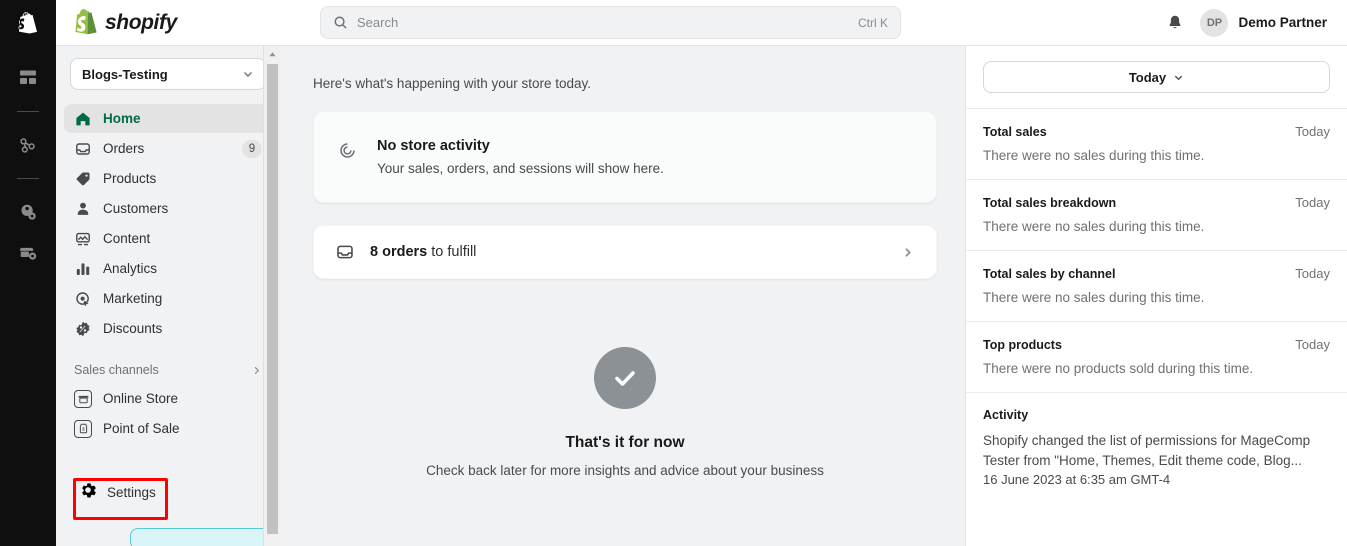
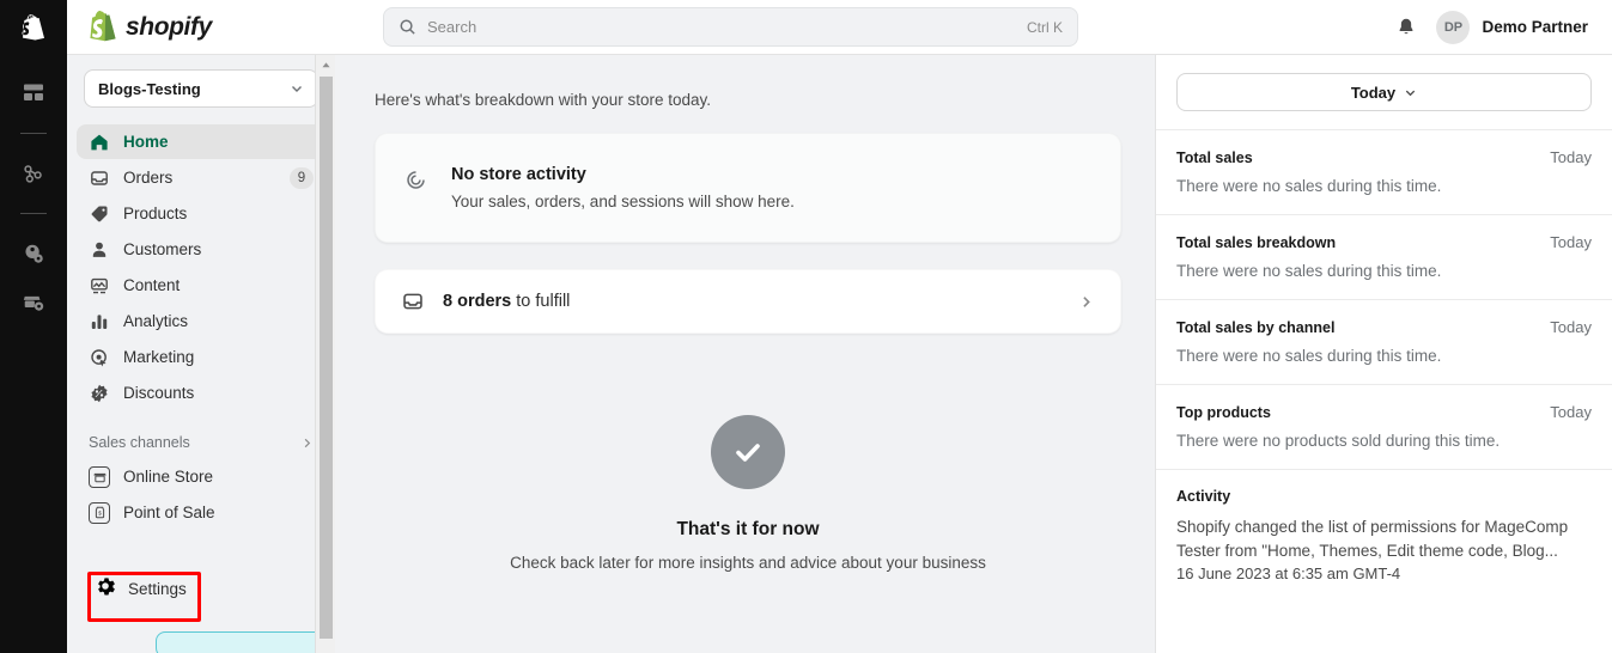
  shopify
  Search
  Ctrl K
  DP
  Demo Partner
  Blogs-Testing
  Home
  Orders
  9
  Products
  Customers
  Content
  Analytics
  Marketing
  Discounts
  Sales channels
  Online Store
  Point of Sale
  Settings
- Here's what's happening with your store today.
+ Here's what's breakdown with your store today.
  No store activity
  Your sales, orders, and sessions will show here.
  8 orders to fulfill
  That's it for now
  Check back later for more insights and advice about your business
  Today
  Total sales
  Today
  There were no sales during this time.
  Total sales breakdown
  Today
  There were no sales during this time.
  Total sales by channel
  Today
  There were no sales during this time.
  Top products
  Today
  There were no products sold during this time.
  Activity
  Shopify changed the list of permissions for MageComp Tester from "Home, Themes, Edit theme code, Blog...
  16 June 2023 at 6:35 am GMT-4
